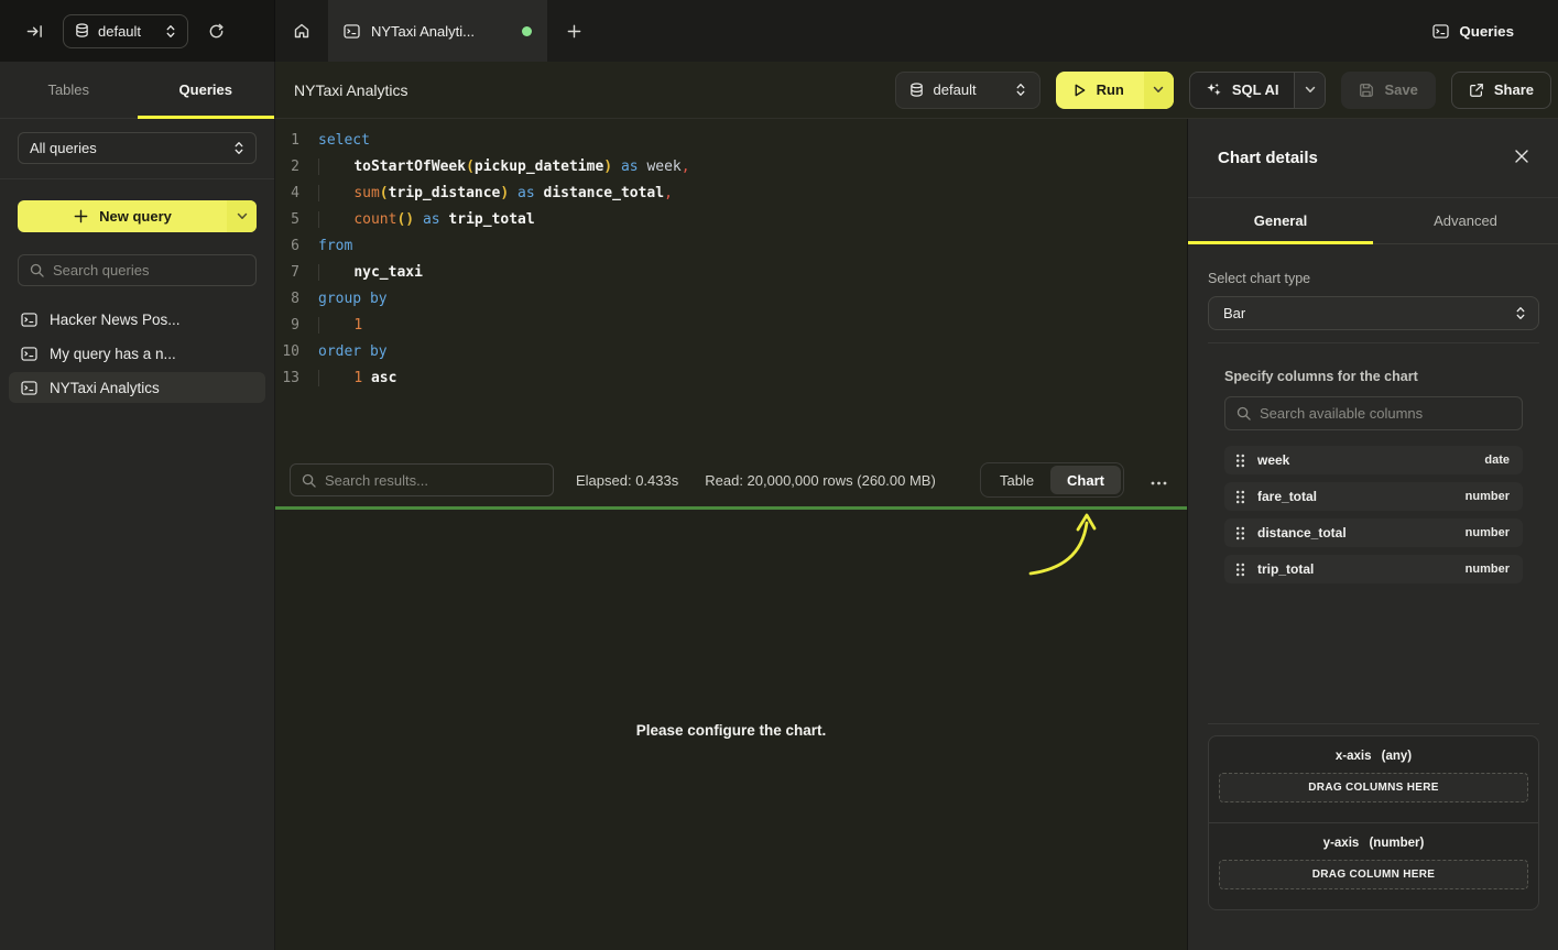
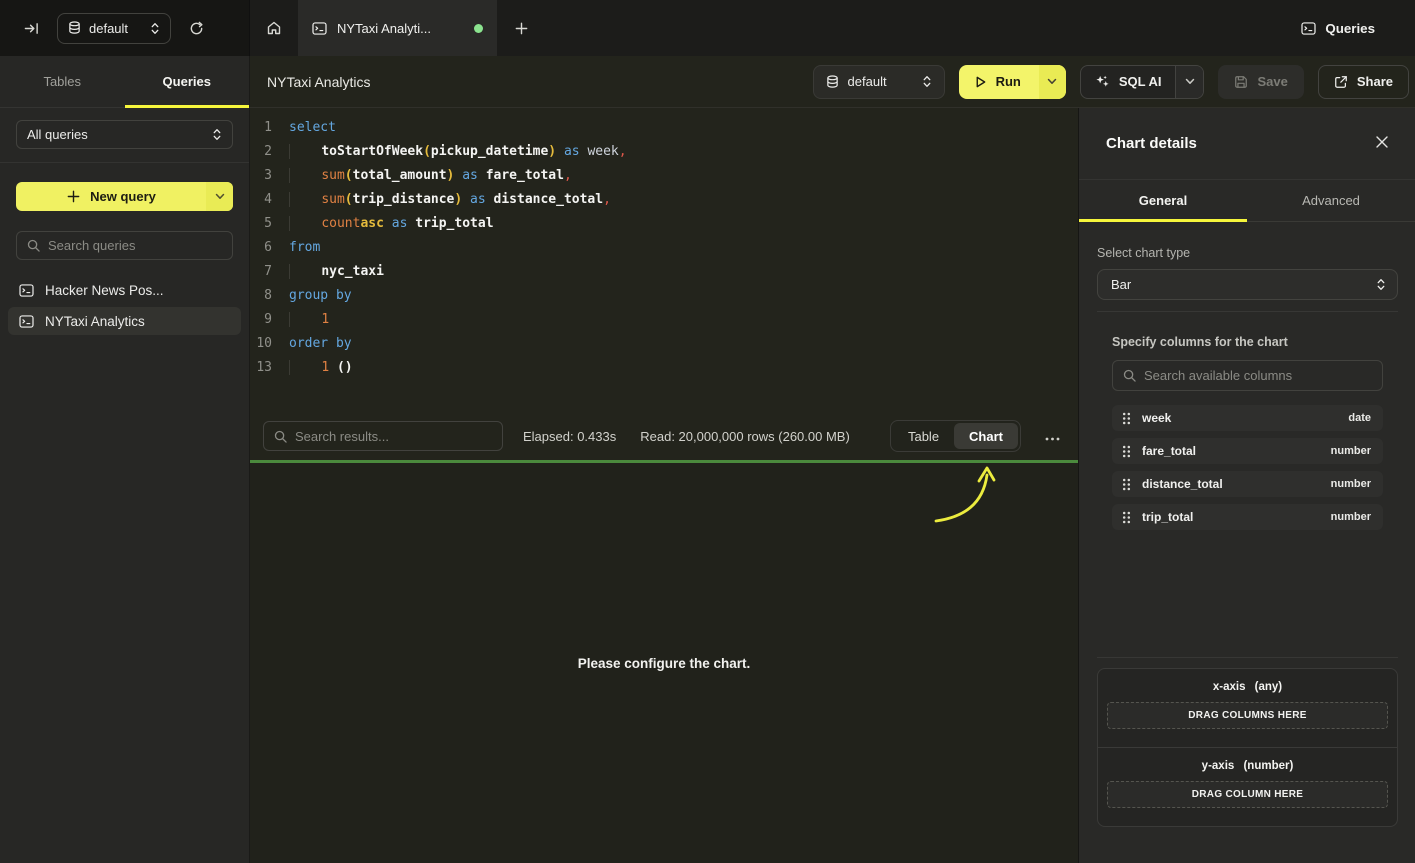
  default
  NYTaxi Analyti...
  Queries
  Tables
  Queries
  NYTaxi Analytics
  default
  Run
  SQL AI
  Save
  Share
  All queries
  New query
  Search queries
  Hacker News Pos...
- My query has a n...
  NYTaxi Analytics
  1
  select
  2
  toStartOfWeek(pickup_datetime) as week,
+ 3
+ sum(total_amount) as fare_total,
  4
  sum(trip_distance) as distance_total,
  5
- count() as trip_total
+ countasc as trip_total
  6
  from
  7
  nyc_taxi
  8
  group by
  9
  1
  10
  order by
  13
- 1 asc
+ 1 ()
  Search results...
  Elapsed: 0.433s
  Read: 20,000,000 rows (260.00 MB)
  Table
  Chart
  Please configure the chart.
  Chart details
  General
  Advanced
  Select chart type
  Bar
  Specify columns for the chart
  Search available columns
  week
  date
  fare_total
  number
  distance_total
  number
  trip_total
  number
  x-axis (any)
  DRAG COLUMNS HERE
  y-axis (number)
  DRAG COLUMN HERE
